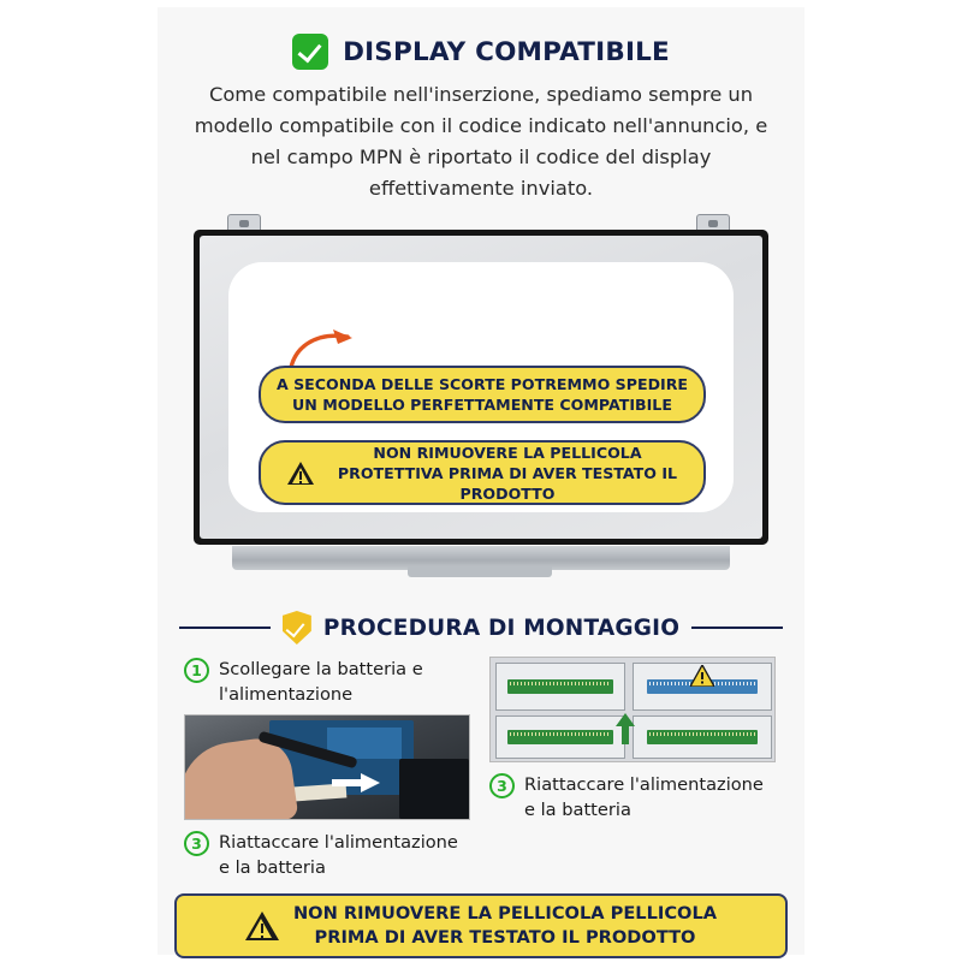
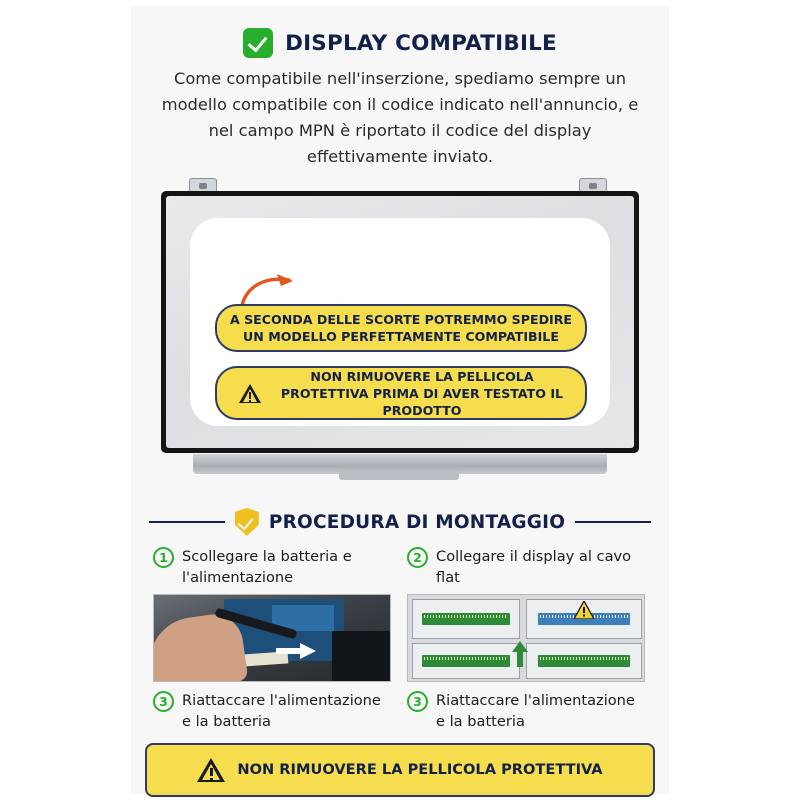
  DISPLAY COMPATIBILE
  Come compatibile nell'inserzione, spediamo sempre un modello compatibile con il codice indicato nell'annuncio, e nel campo MPN è riportato il codice del display effettivamente inviato.
  A SECONDA DELLE SCORTE POTREMMO SPEDIRE UN MODELLO PERFETTAMENTE COMPATIBILE
  NON RIMUOVERE LA PELLICOLA PROTETTIVA PRIMA DI AVER TESTATO IL PRODOTTO
  PROCEDURA DI MONTAGGIO
  1
  Scollegare la batteria e l'alimentazione
  3
  Riattaccare l'alimentazione e la batteria
+ 2
+ Collegare il display al cavo flat
  3
  Riattaccare l'alimentazione e la batteria
- NON RIMUOVERE LA PELLICOLA PELLICOLA
+ NON RIMUOVERE LA PELLICOLA PROTETTIVA
- PRIMA DI AVER TESTATO IL PRODOTTO
